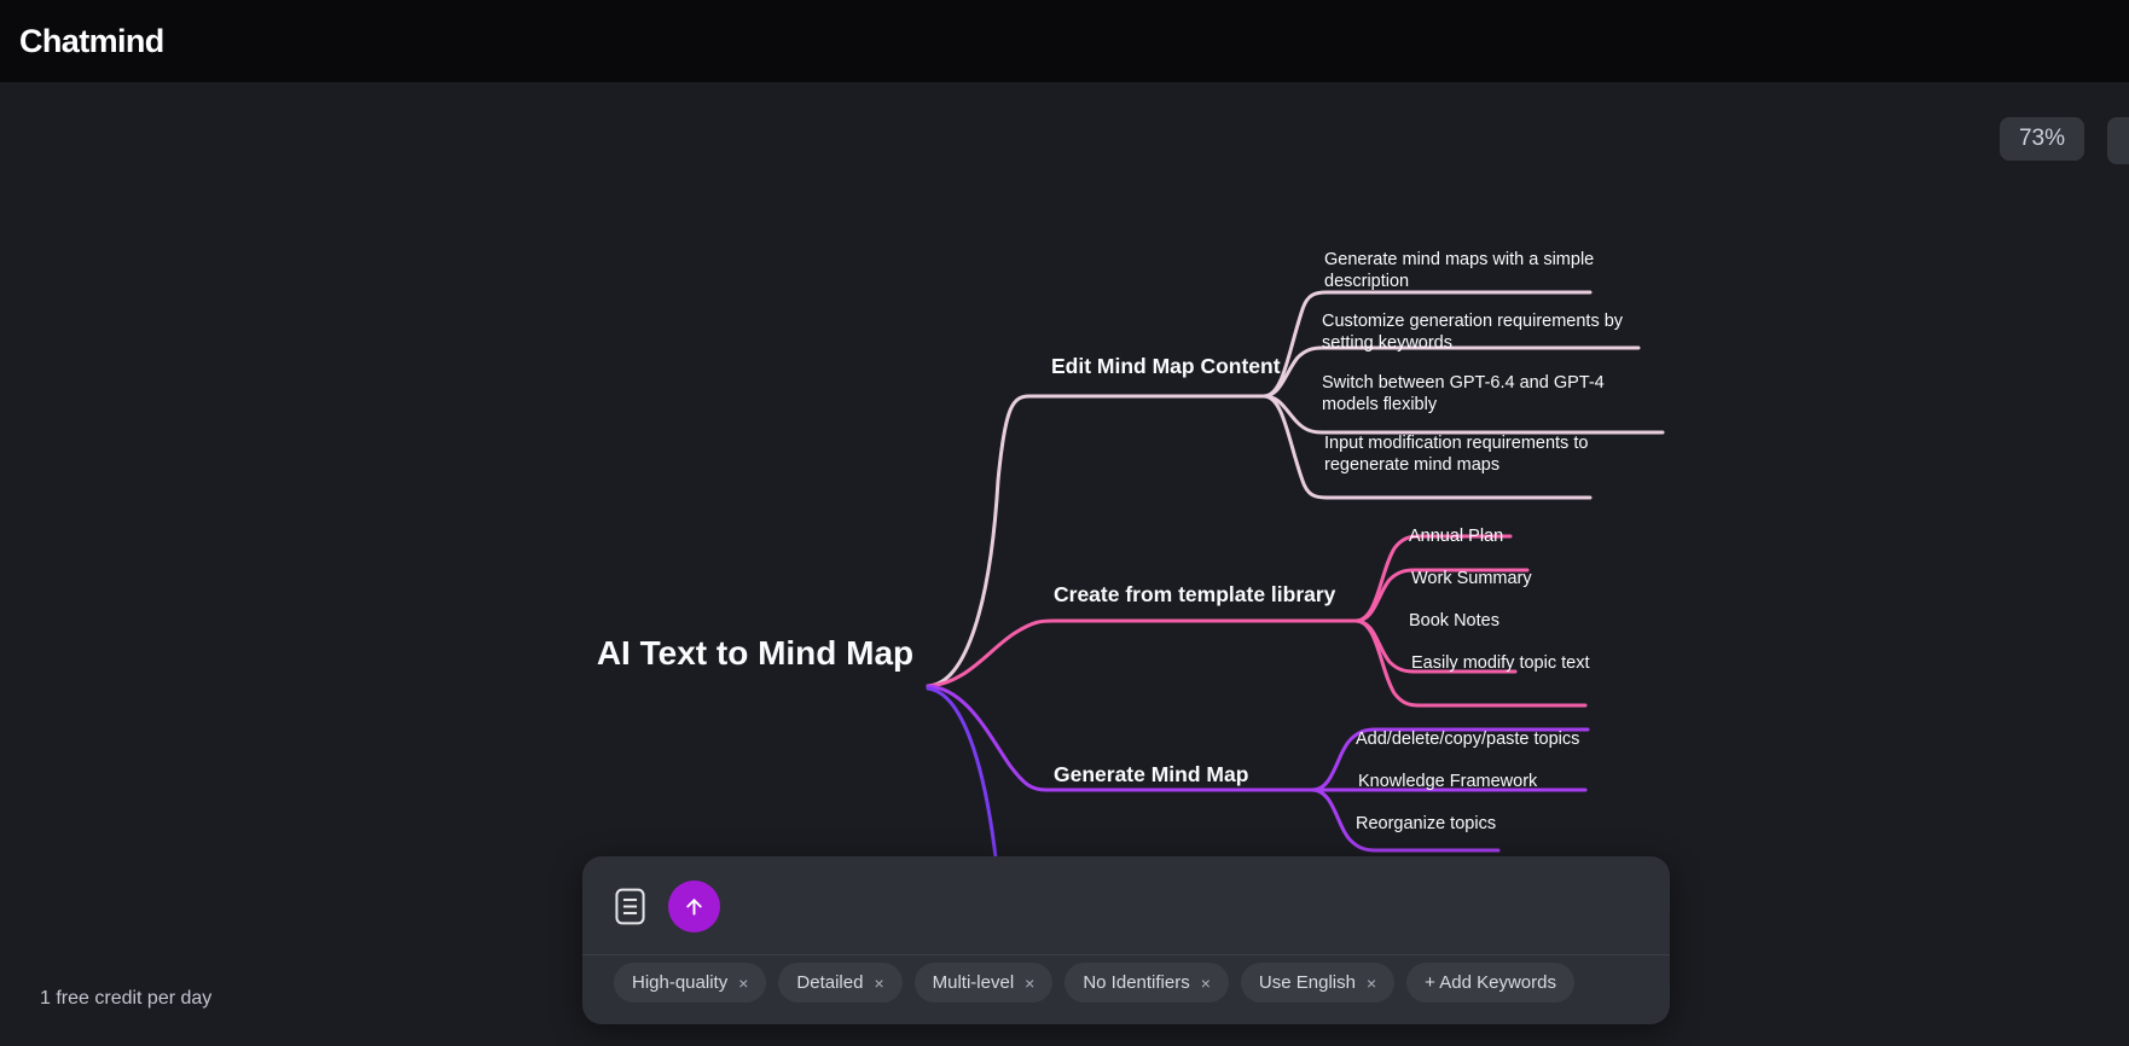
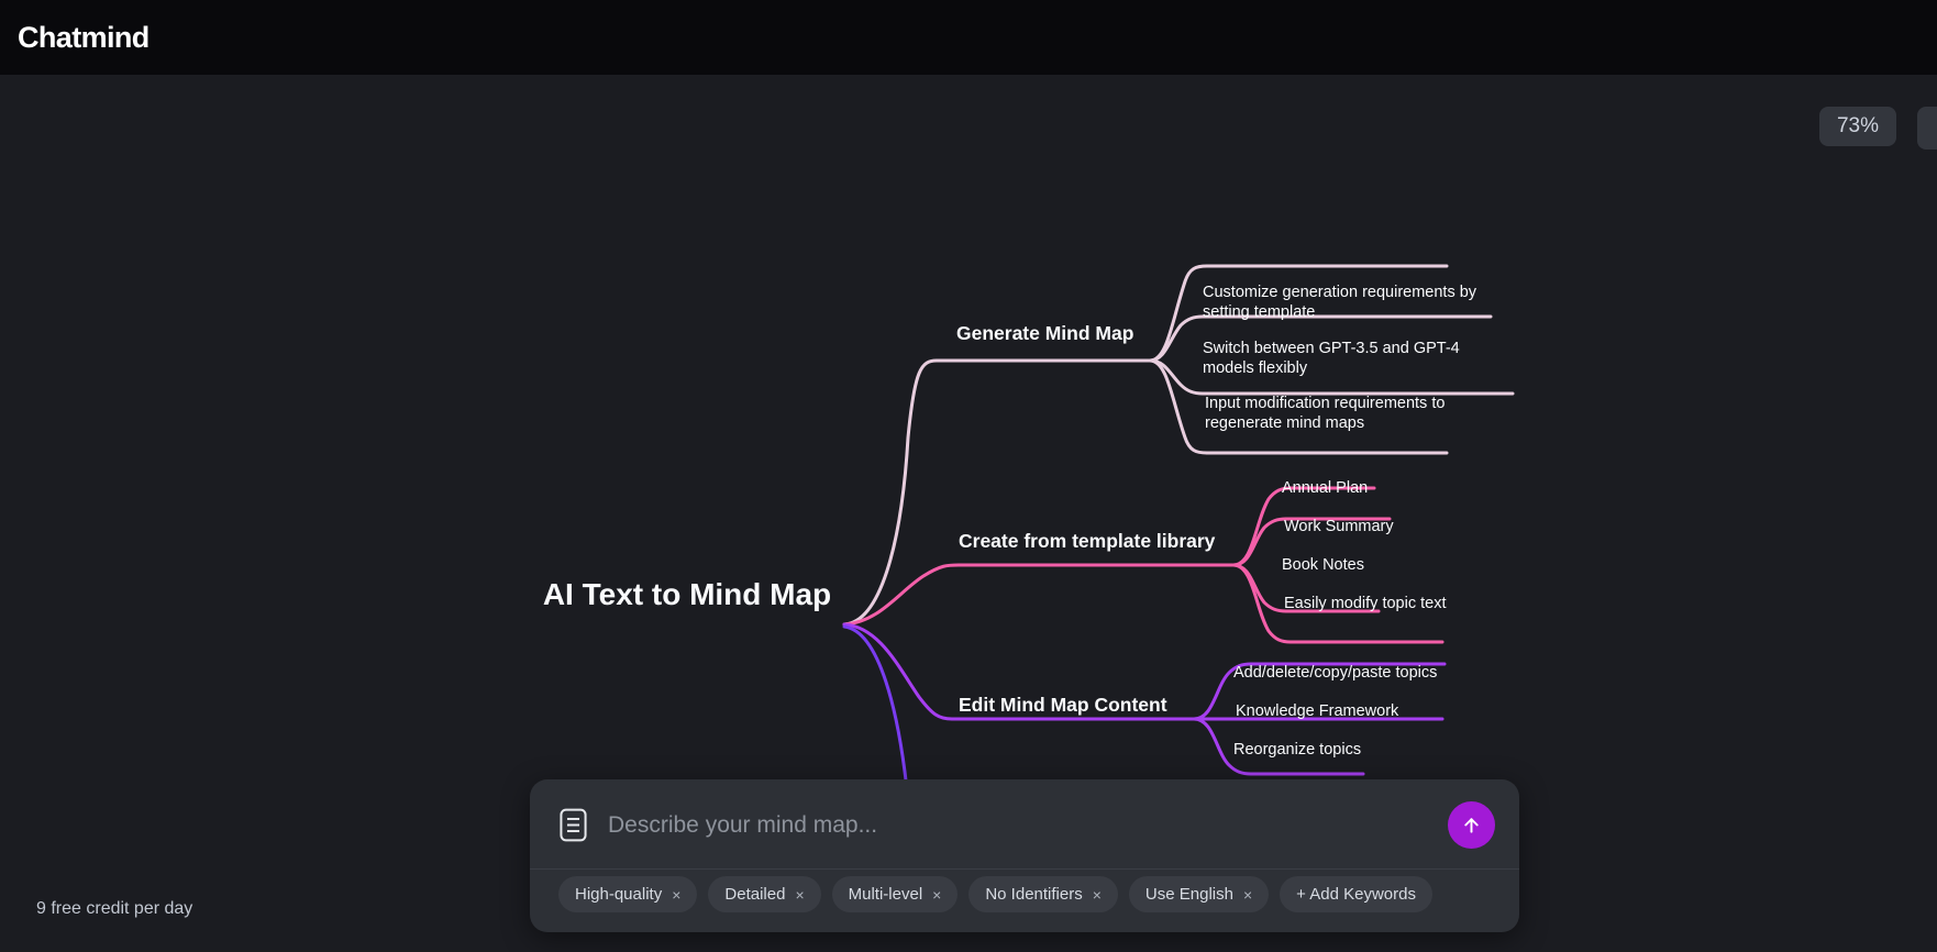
  Chatmind
  73%
  AI Text to Mind Map
- Edit Mind Map Content
+ Generate Mind Map
- Generate mind maps with a simple description
- Customize generation requirements by setting keywords
+ Customize generation requirements by setting template
- Switch between GPT-6.4 and GPT-4 models flexibly
+ Switch between GPT-3.5 and GPT-4 models flexibly
  Input modification requirements to regenerate mind maps
  Create from template library
  Annual Plan
  Work Summary
  Book Notes
  Easily modify topic text
- Generate Mind Map
+ Edit Mind Map Content
  Add/delete/copy/paste topics
  Knowledge Framework
  Reorganize topics
+ Describe your mind map...
  High-quality
  ×
  Detailed
  ×
  Multi-level
  ×
  No Identifiers
  ×
  Use English
  ×
  + Add Keywords
- 1 free credit per day
+ 9 free credit per day
